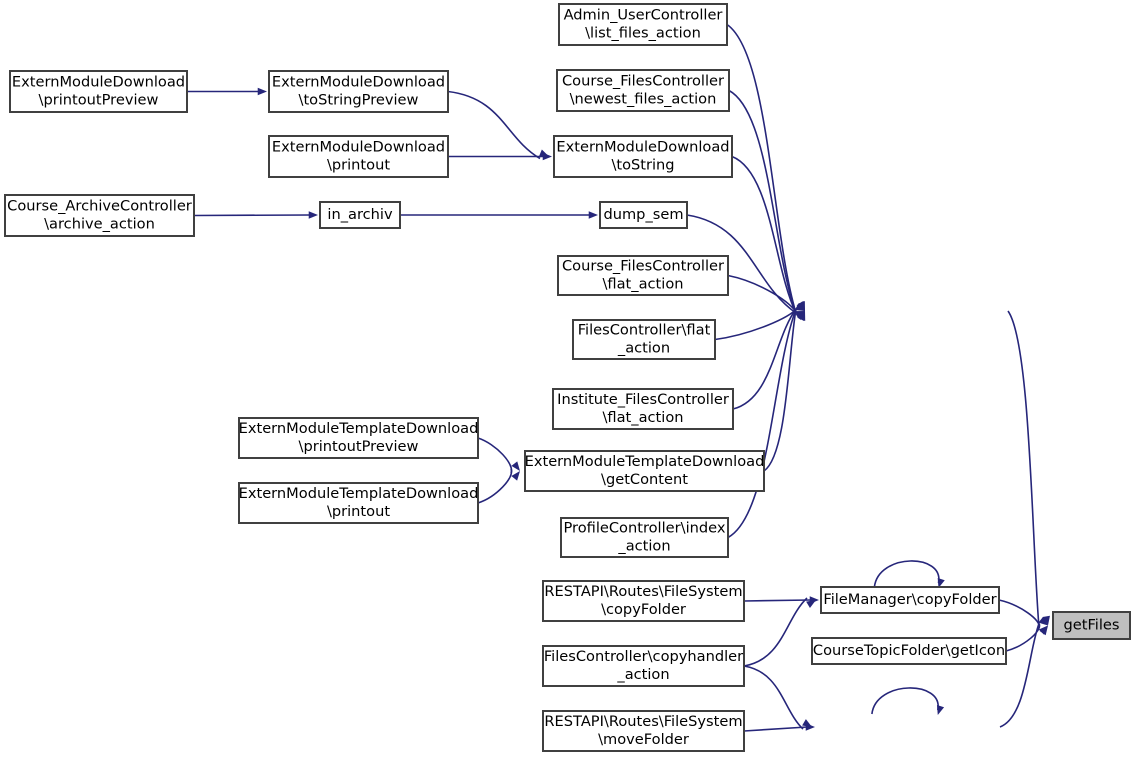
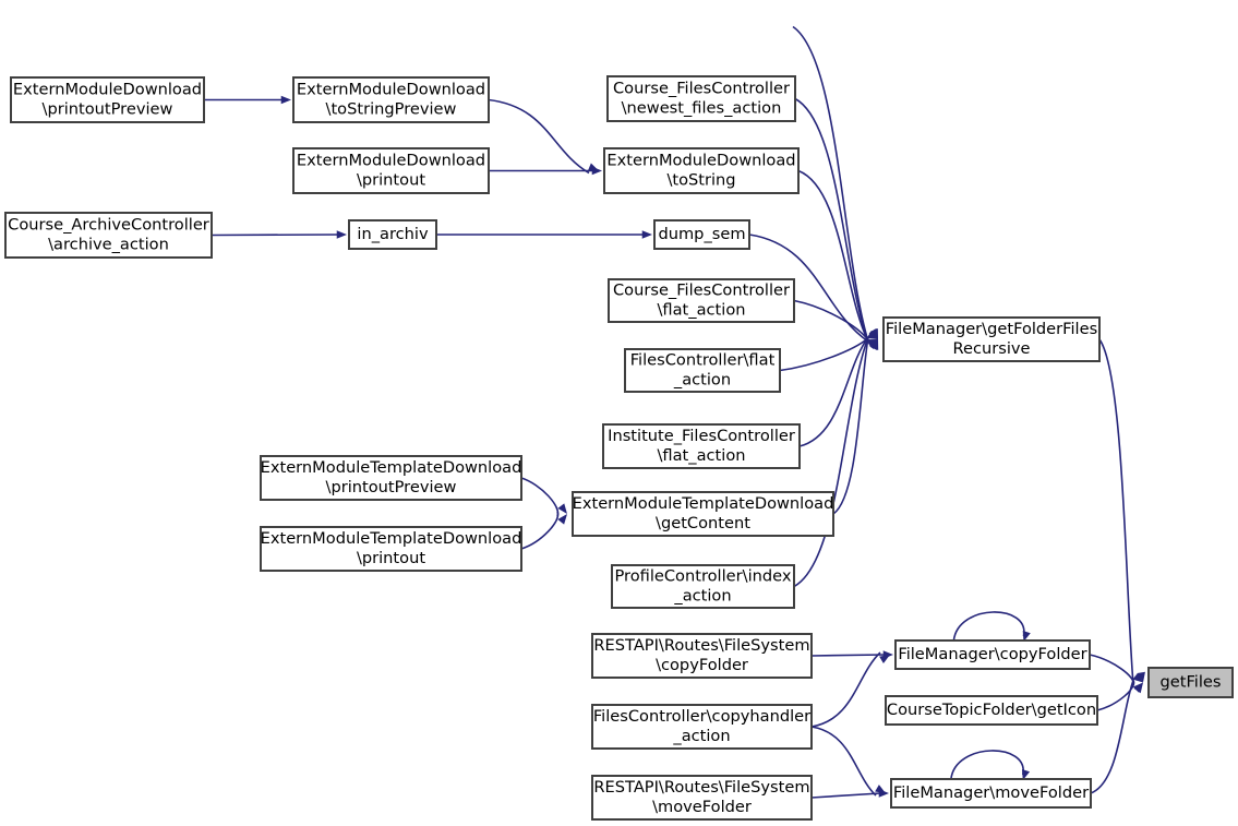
  ExternModuleDownload
  \printoutPreview
  ExternModuleDownload
  \toStringPreview
  ExternModuleDownload
  \printout
  Course_ArchiveController
  \archive_action
  in_archiv
  dump_sem
- Admin_UserController
- \list_files_action
  Course_FilesController
  \newest_files_action
  ExternModuleDownload
  \toString
  Course_FilesController
  \flat_action
  FilesController\flat
  _action
  Institute_FilesController
  \flat_action
  ExternModuleTemplateDownload
  \printoutPreview
  ExternModuleTemplateDownload
  \printout
  ExternModuleTemplateDownload
  \getContent
  ProfileController\index
  _action
+ FileManager\getFolderFiles
+ Recursive
  RESTAPI\Routes\FileSystem
  \copyFolder
  FilesController\copyhandler
  _action
  RESTAPI\Routes\FileSystem
  \moveFolder
  FileManager\copyFolder
  CourseTopicFolder\getIcon
+ FileManager\moveFolder
  getFiles
